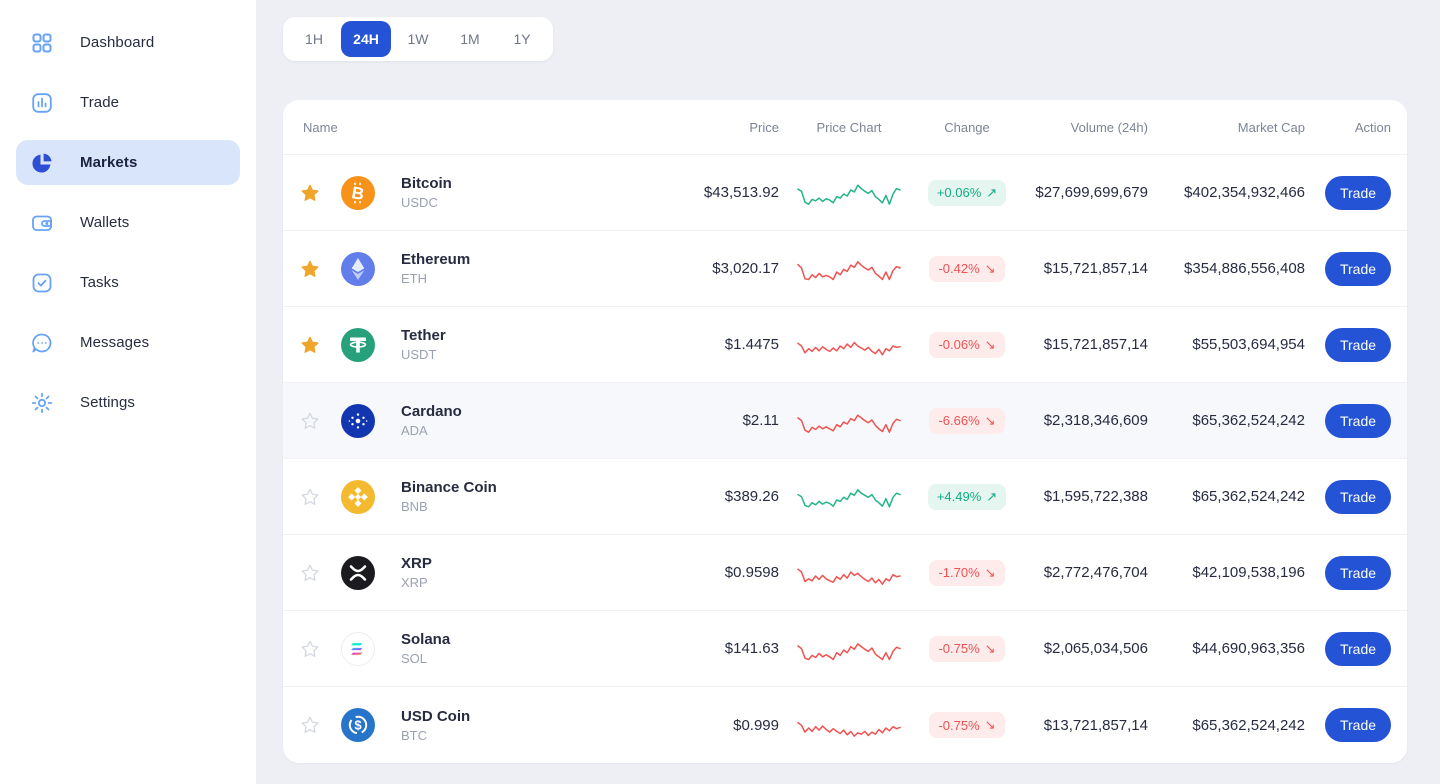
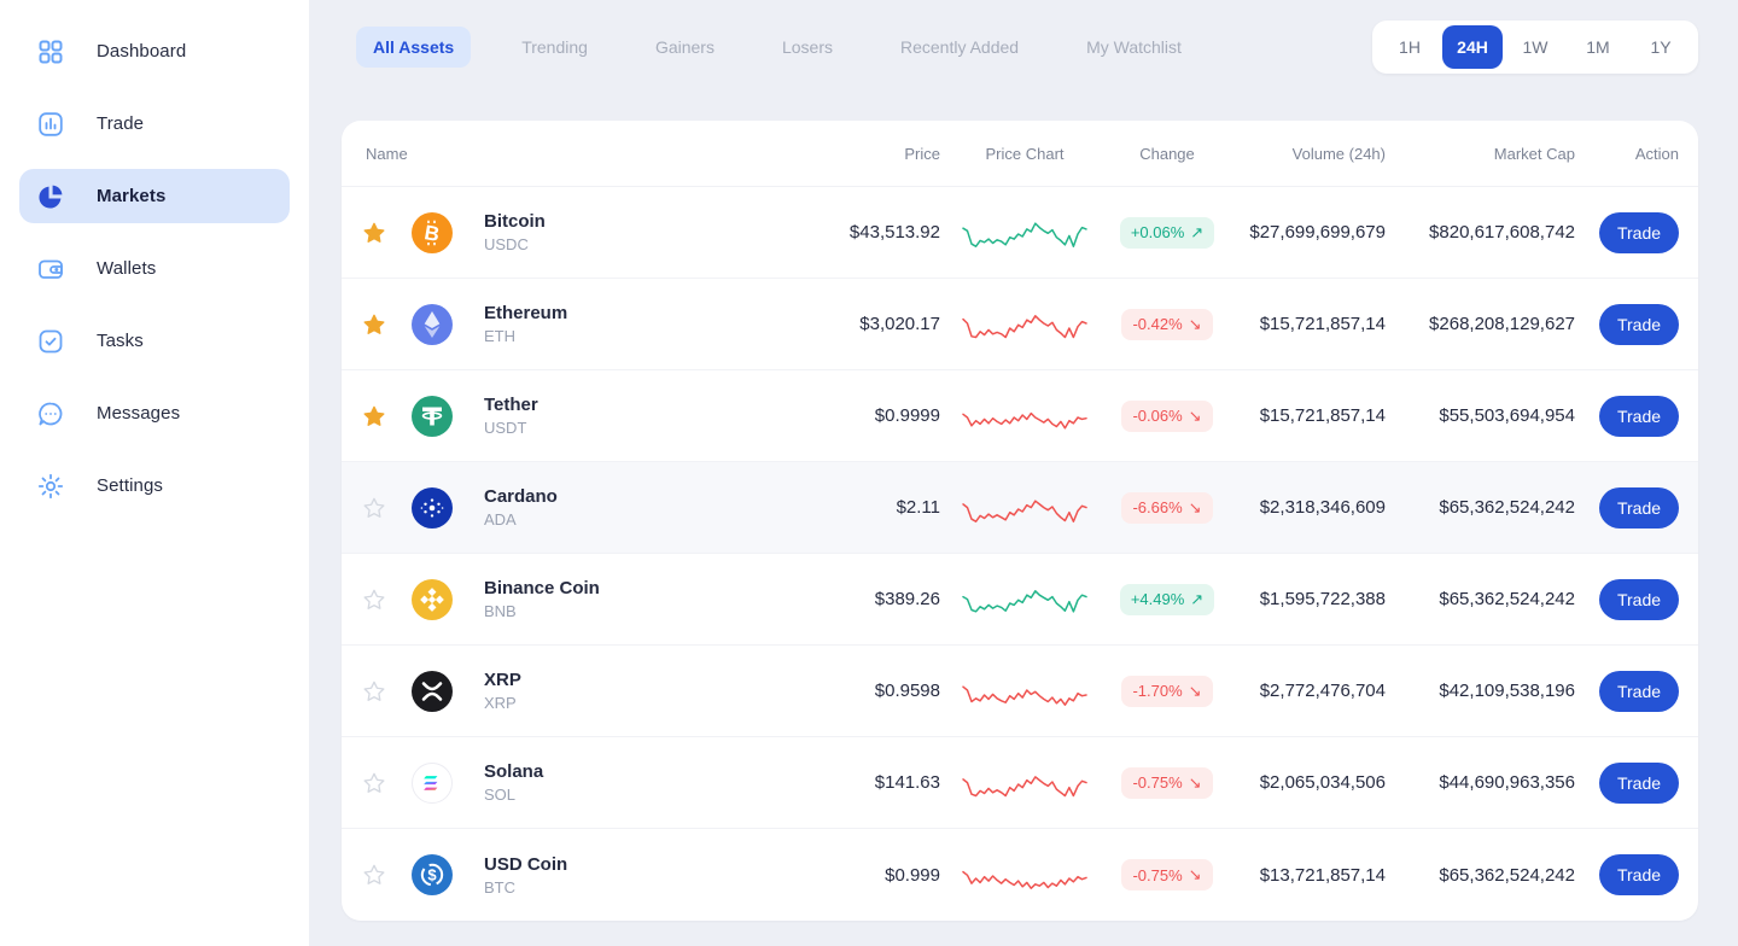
  Dashboard
  Trade
  Markets
  Wallets
  Tasks
  Messages
  Settings
+ All Assets
+ Trending
+ Gainers
+ Losers
+ Recently Added
+ My Watchlist
  1H
  24H
  1W
  1M
  1Y
  Name
  Price
  Price Chart
  Change
  Volume (24h)
  Market Cap
  Action
  Bitcoin
  USDC
  $43,513.92
  +0.06%
  ↗
  $27,699,699,679
- $402,354,932,466
+ $820,617,608,742
  Trade
  Ethereum
  ETH
  $3,020.17
  -0.42%
  ↘
  $15,721,857,14
- $354,886,556,408
+ $268,208,129,627
  Trade
  Tether
  USDT
- $1.4475
+ $0.9999
  -0.06%
  ↘
  $15,721,857,14
  $55,503,694,954
  Trade
  Cardano
  ADA
  $2.11
  -6.66%
  ↘
  $2,318,346,609
  $65,362,524,242
  Trade
  Binance Coin
  BNB
  $389.26
  +4.49%
  ↗
  $1,595,722,388
  $65,362,524,242
  Trade
  XRP
  XRP
  $0.9598
  -1.70%
  ↘
  $2,772,476,704
  $42,109,538,196
  Trade
  Solana
  SOL
  $141.63
  -0.75%
  ↘
  $2,065,034,506
  $44,690,963,356
  Trade
  $
  USD Coin
  BTC
  $0.999
  -0.75%
  ↘
  $13,721,857,14
  $65,362,524,242
  Trade
